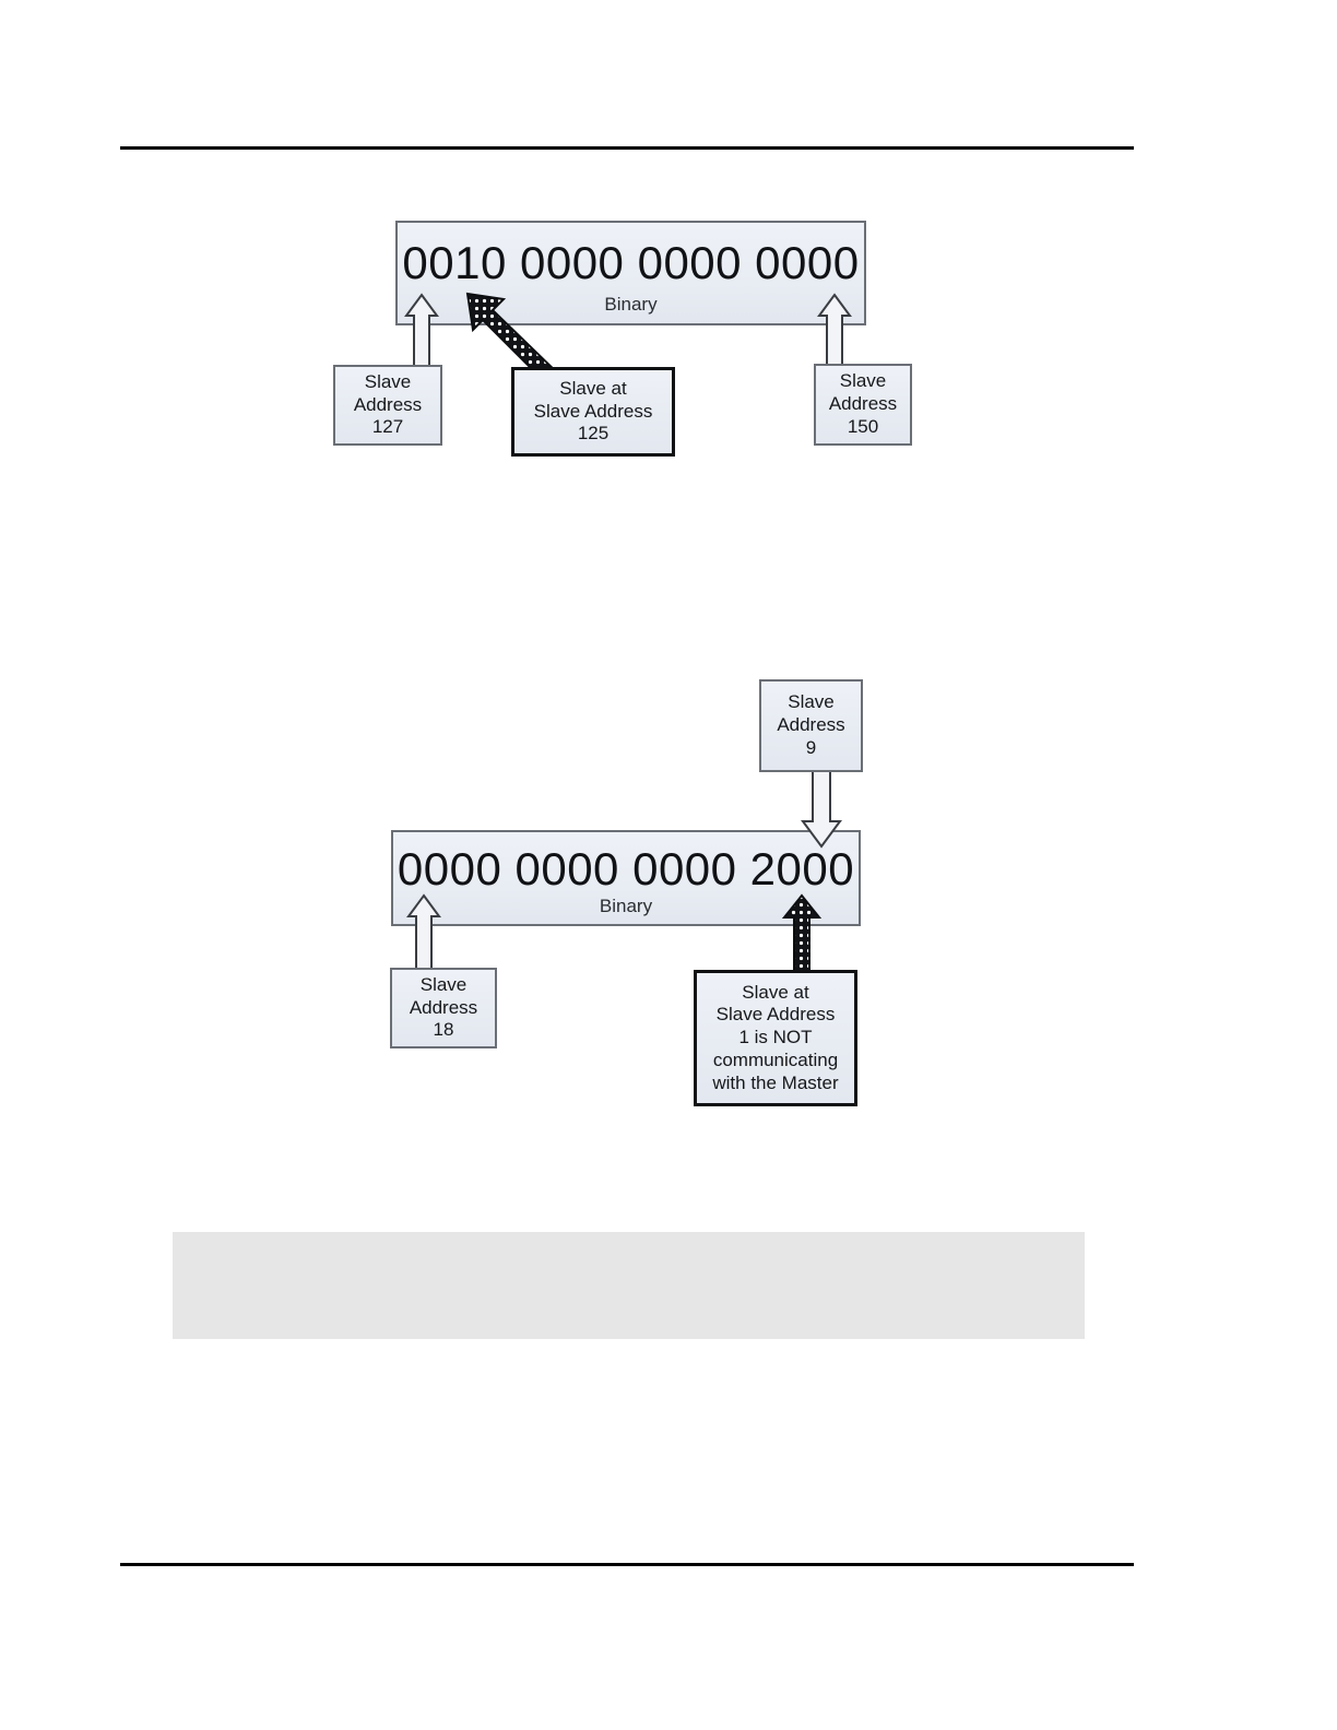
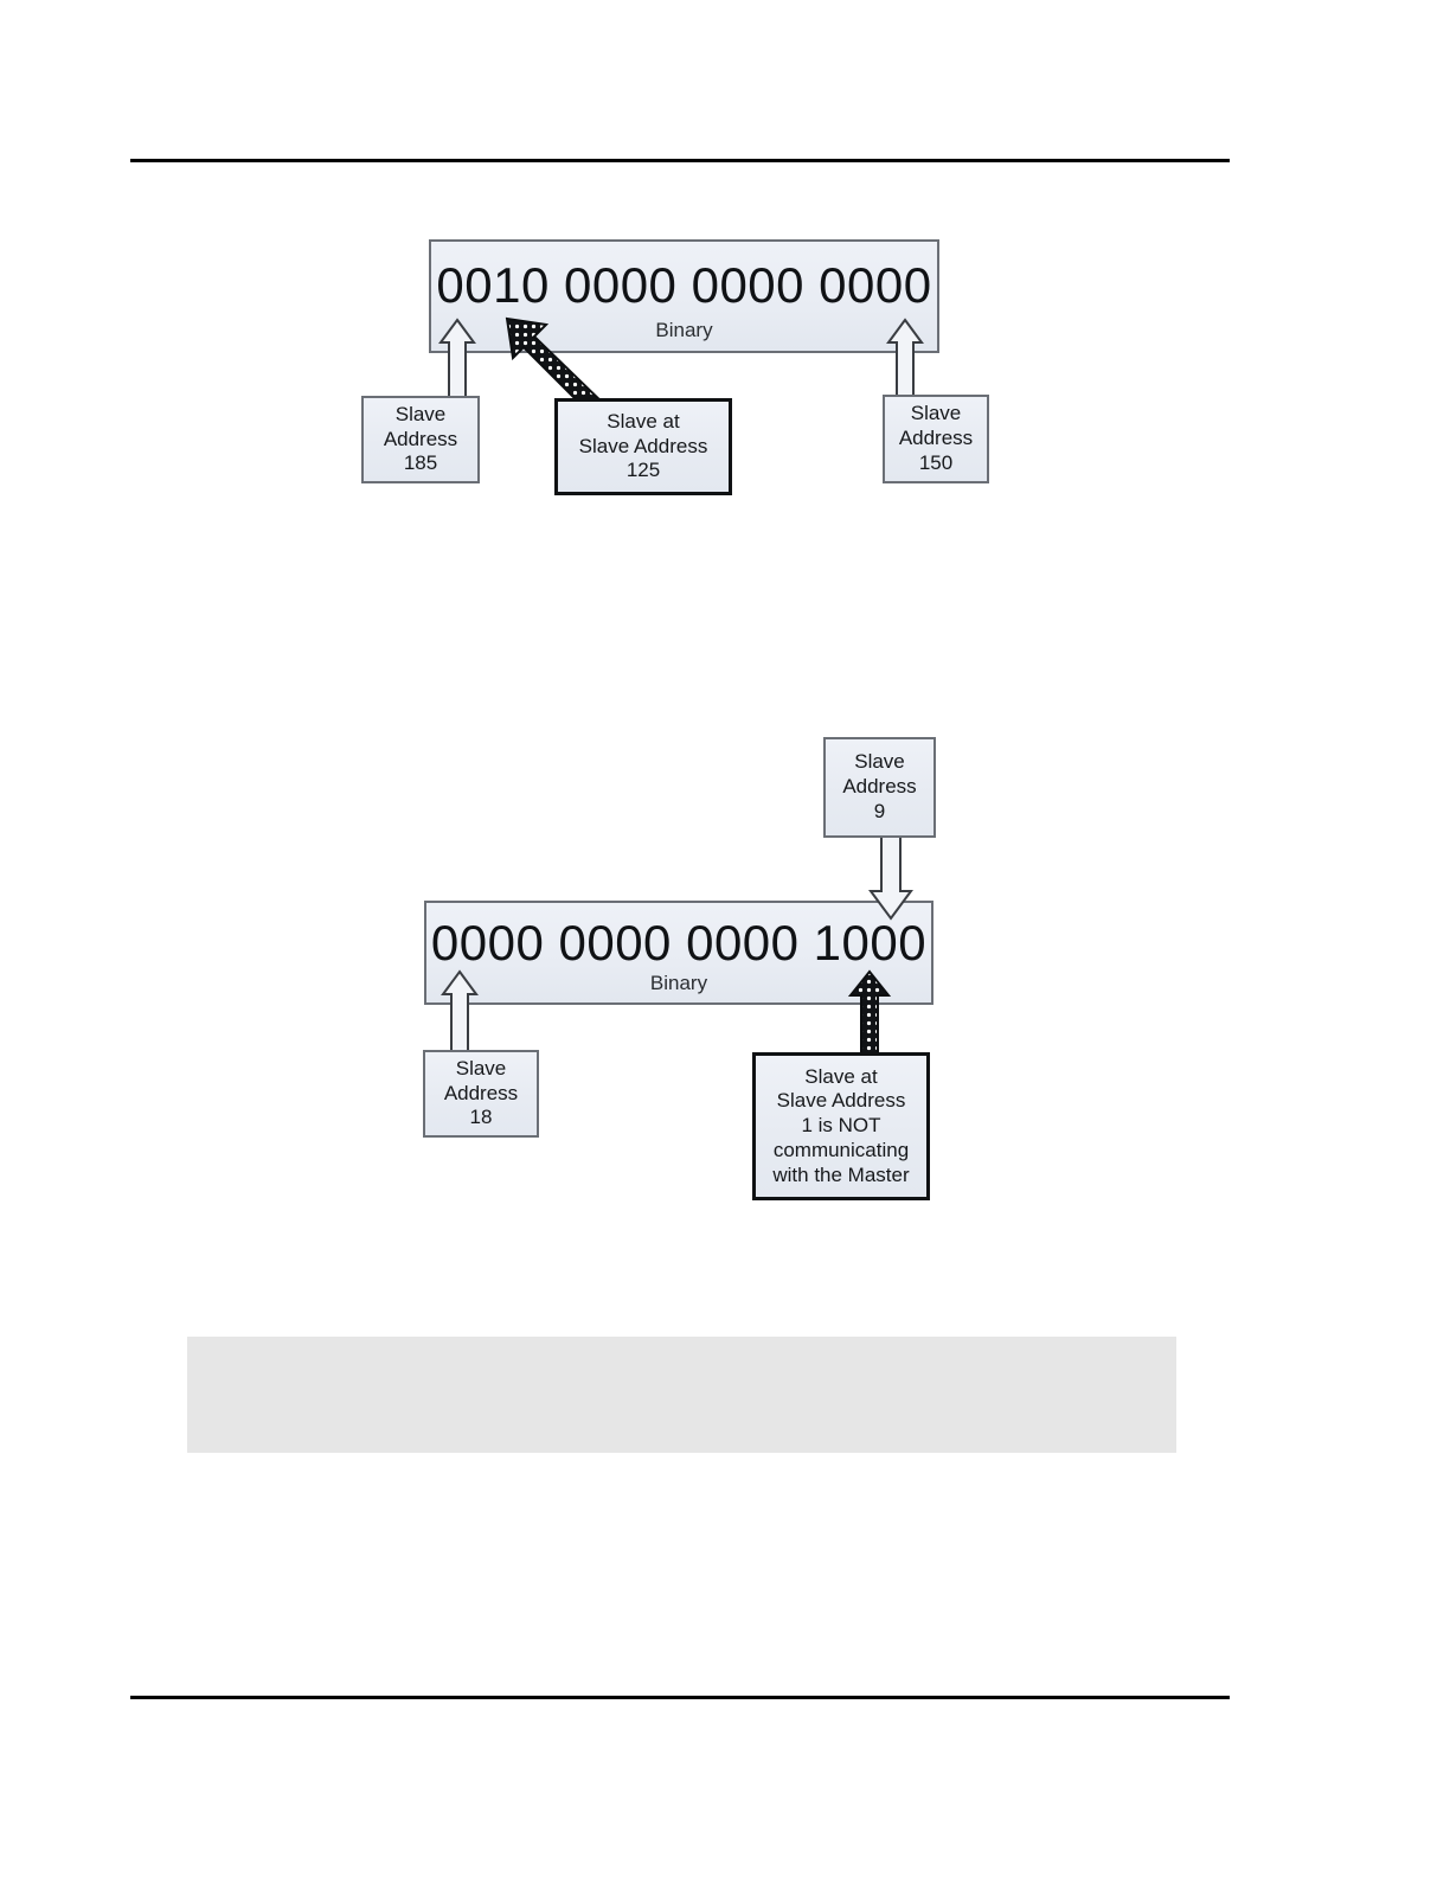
  0010 0000 0000 0000
  Binary
  Slave
  Address
- 127
+ 185
  Slave at
  Slave Address
  125
  Slave
  Address
  150
  Slave
  Address
  9
- 0000 0000 0000 2000
+ 0000 0000 0000 1000
  Binary
  Slave
  Address
  18
  Slave at
  Slave Address
  1 is NOT
  communicating
  with the Master
